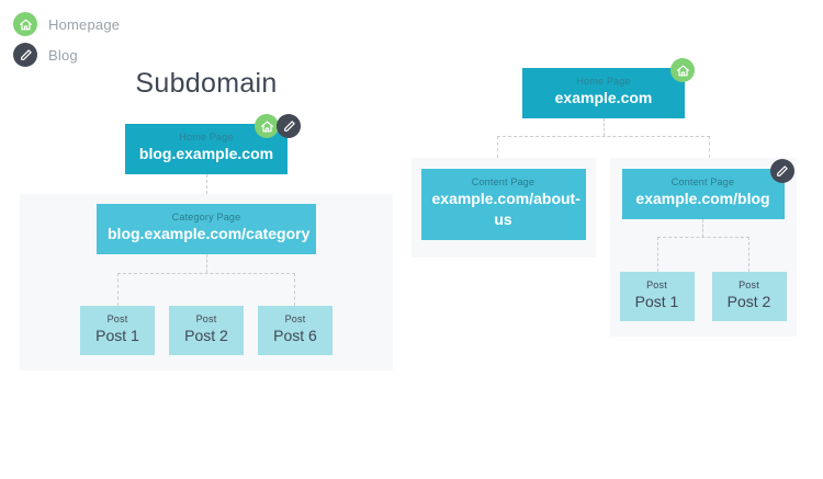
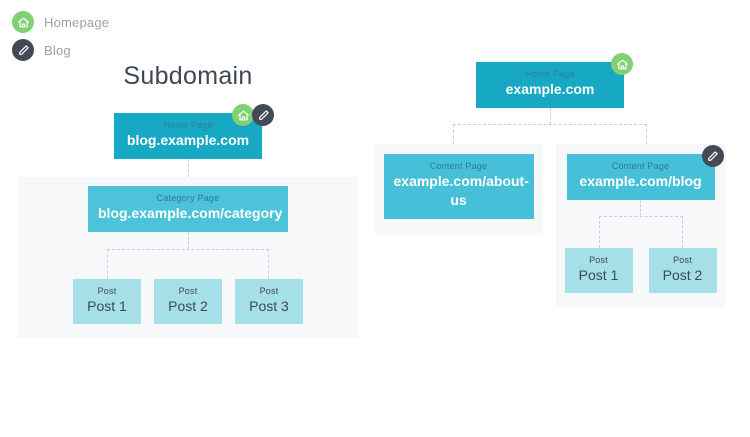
  Homepage
  Blog
  Subdomain
  Home Page
  blog.example.com
  Category Page
  blog.example.com/category
  Post
  Post 1
  Post
  Post 2
  Post
- Post 6
+ Post 3
  Home Page
  example.com
  Content Page
  example.com/about-us
  Content Page
  example.com/blog
  Post
  Post 1
  Post
  Post 2
